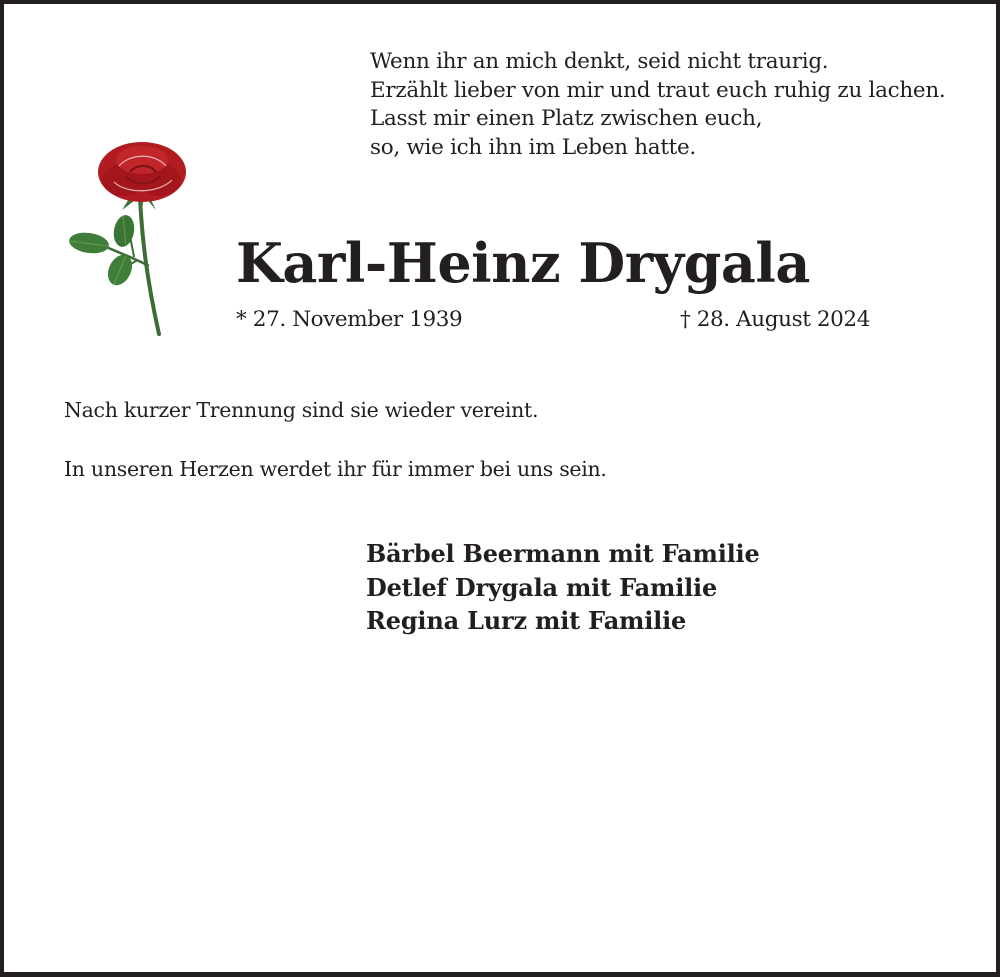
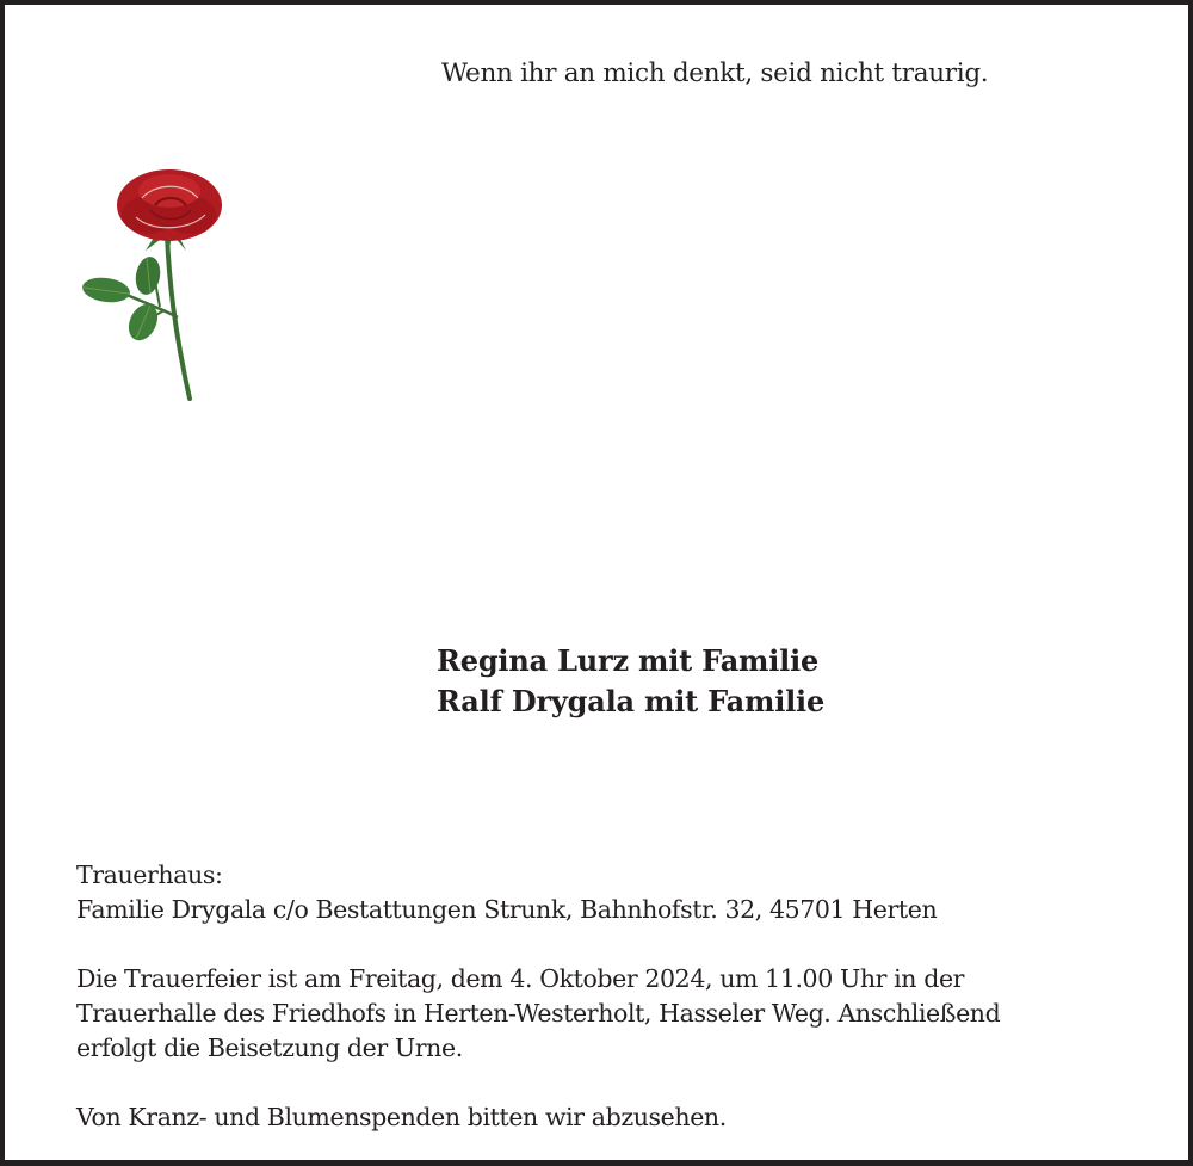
  Wenn ihr an mich denkt, seid nicht traurig.
- Erzählt lieber von mir und traut euch ruhig zu lachen.
- Lasst mir einen Platz zwischen euch,
- so, wie ich ihn im Leben hatte.
- Karl-Heinz Drygala
- * 27. November 1939
- † 28. August 2024
- Nach kurzer Trennung sind sie wieder vereint.
- In unseren Herzen werdet ihr für immer bei uns sein.
- Bärbel Beermann mit Familie
- Detlef Drygala mit Familie
  Regina Lurz mit Familie
+ Ralf Drygala mit Familie
+ Trauerhaus:
+ Familie Drygala c/o Bestattungen Strunk, Bahnhofstr. 32, 45701 Herten
+ Die Trauerfeier ist am Freitag, dem 4. Oktober 2024, um 11.00 Uhr in der
+ Trauerhalle des Friedhofs in Herten-Westerholt, Hasseler Weg. Anschließend
+ erfolgt die Beisetzung der Urne.
+ Von Kranz- und Blumenspenden bitten wir abzusehen.
